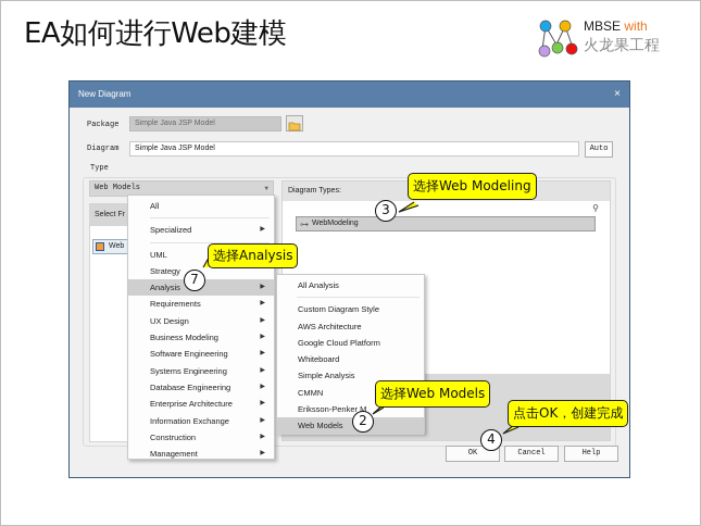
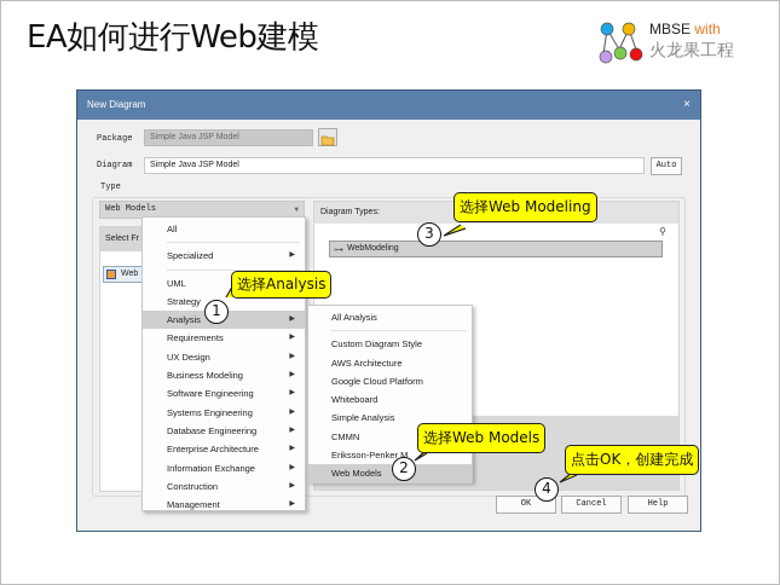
  EA如何进行Web建模
  MBSE with
  火龙果工程
  New Diagram
  ×
  Package
  Diagram
  Auto
  Type
  Web Models
  ⚲
  ⊶
  OK
  Cancel
  Help
  All
  Specialized
  UML
  Strategy
  Analysis
  Requirements
  UX Design
  Business Modeling
  Software Engineering
  Systems Engineering
  Database Engineering
  Enterprise Architecture
  Information Exchange
  Construction
  Management
  All Analysis
  Custom Diagram Style
  AWS Architecture
  Google Cloud Platform
  Whiteboard
  Simple Analysis
  CMMN
  Eriksson-Penker M
  Web Models
  选择Analysis
- 7
+ 1
  选择Web Models
  2
  选择Web Modeling
  3
  点击OK，创建完成
  4
